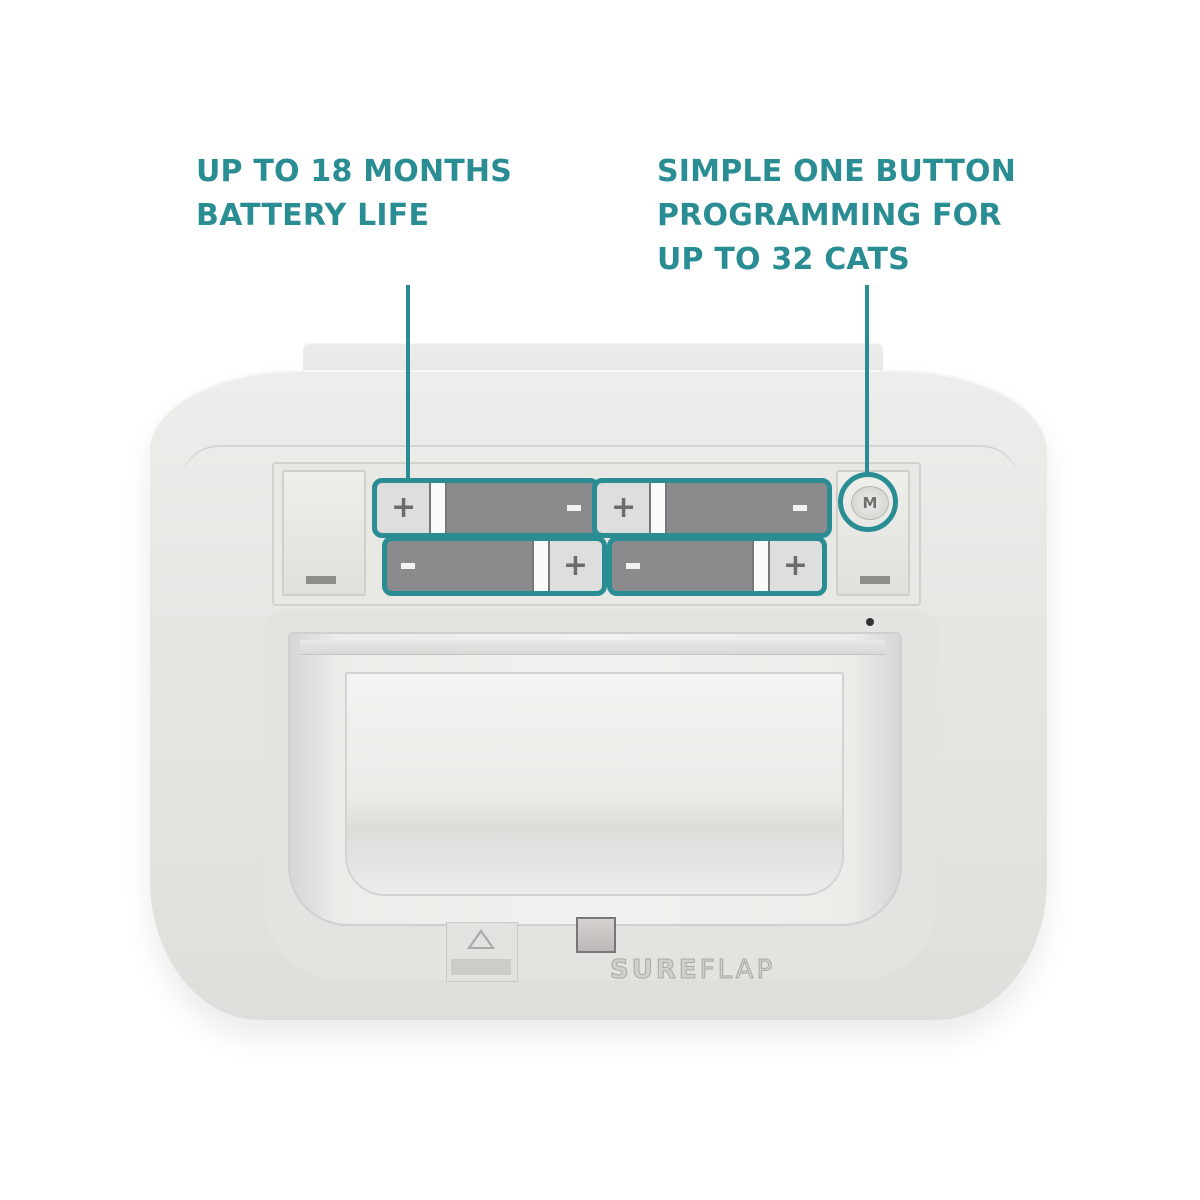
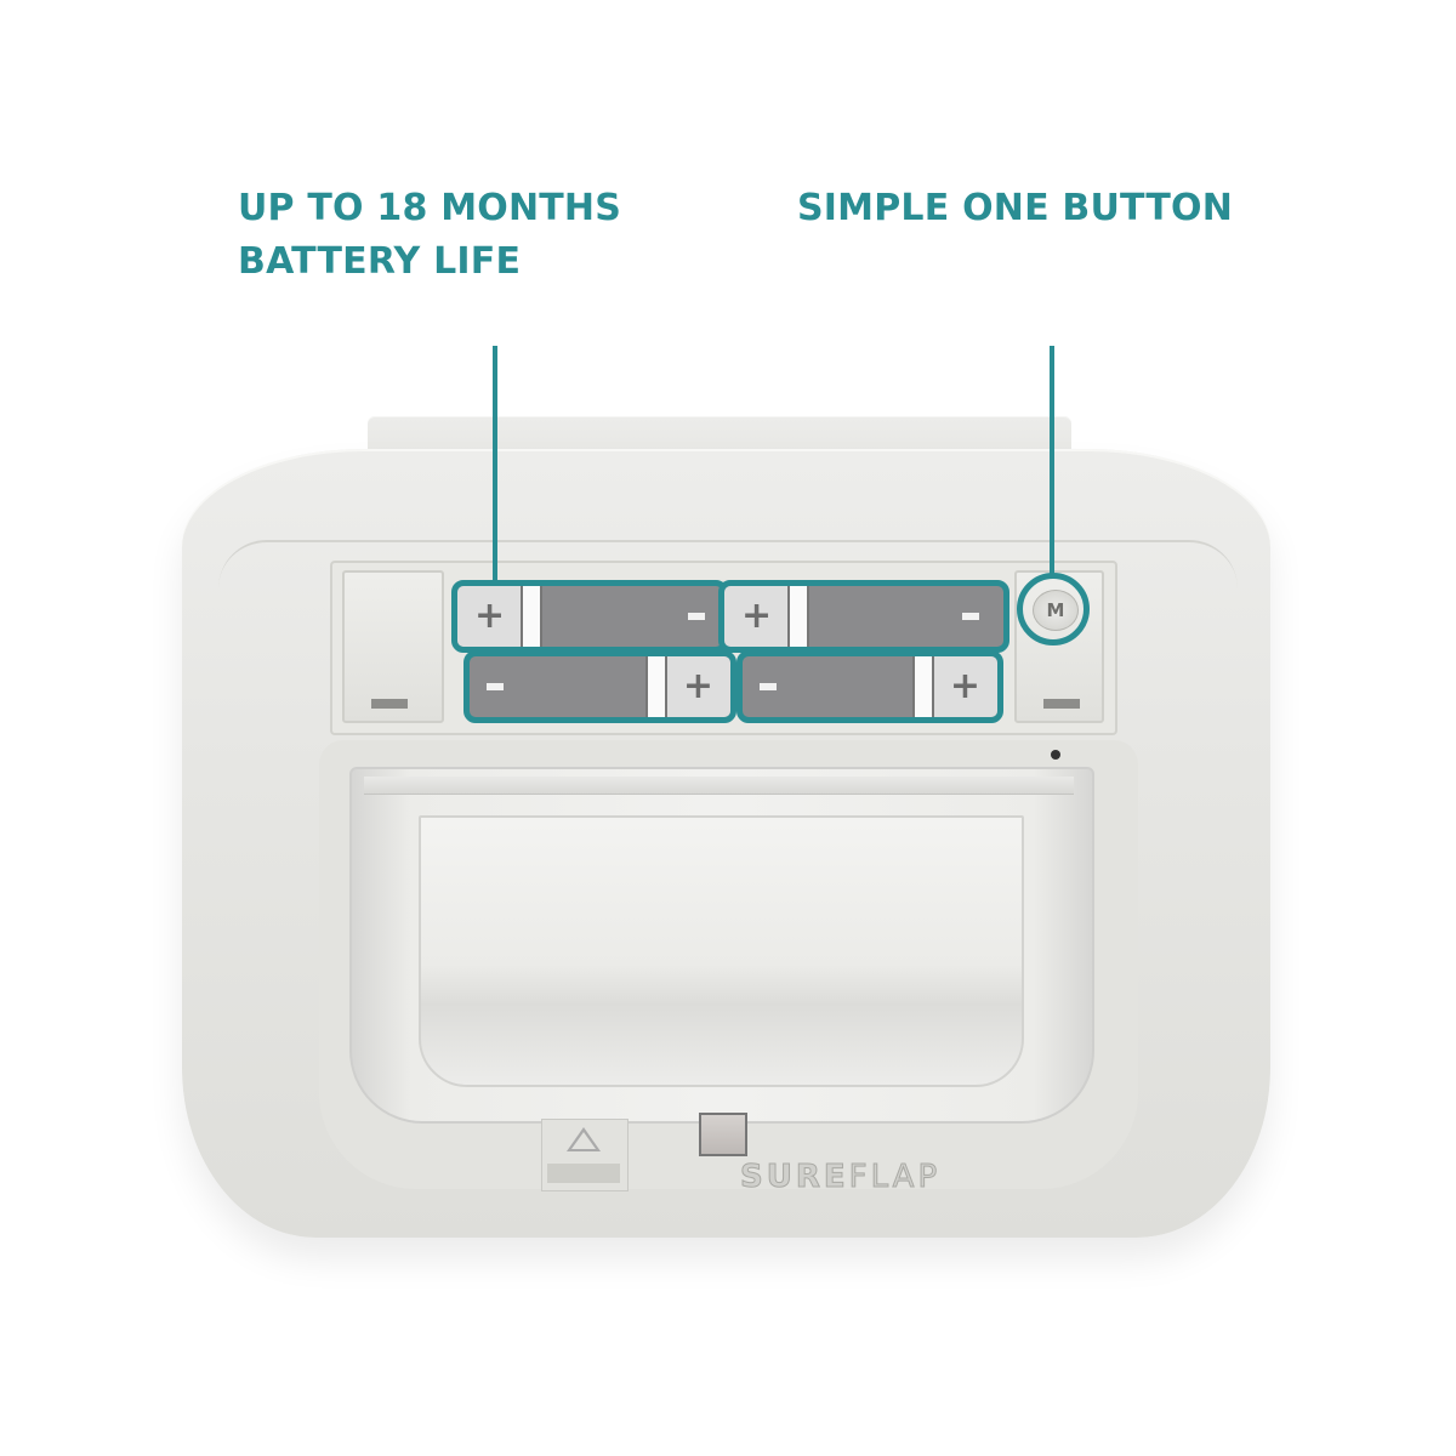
  UP TO 18 MONTHS
  BATTERY LIFE
  SIMPLE ONE BUTTON
- PROGRAMMING FOR
- UP TO 32 CATS
  +
  +
  +
  +
  M
  SUREFLAP
